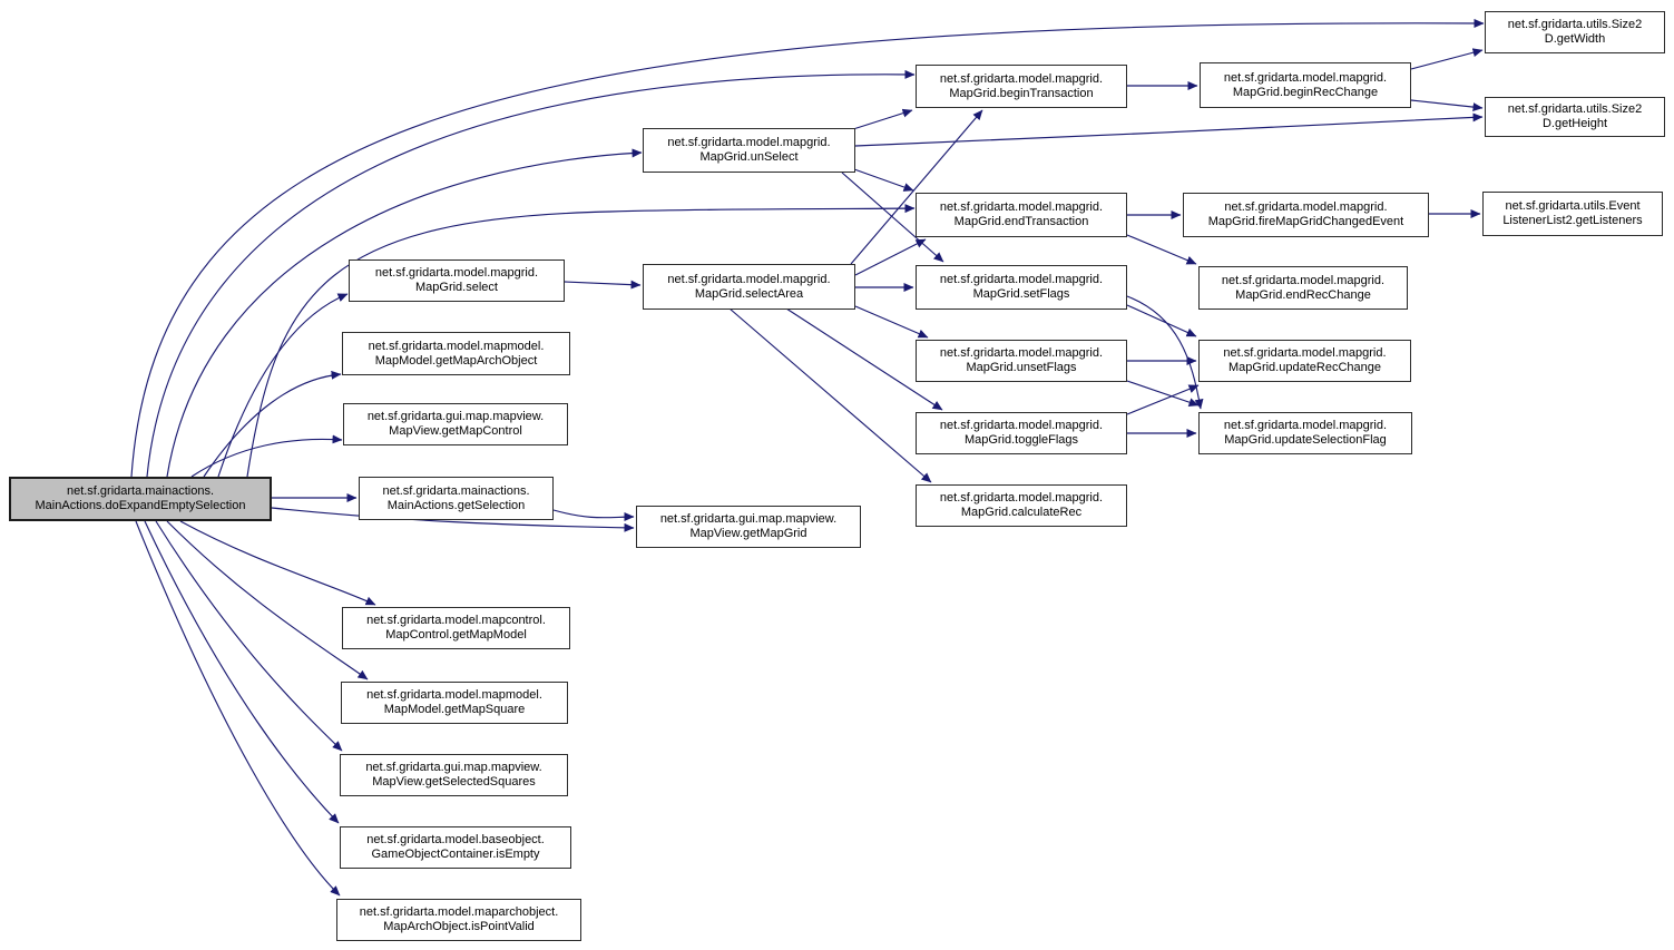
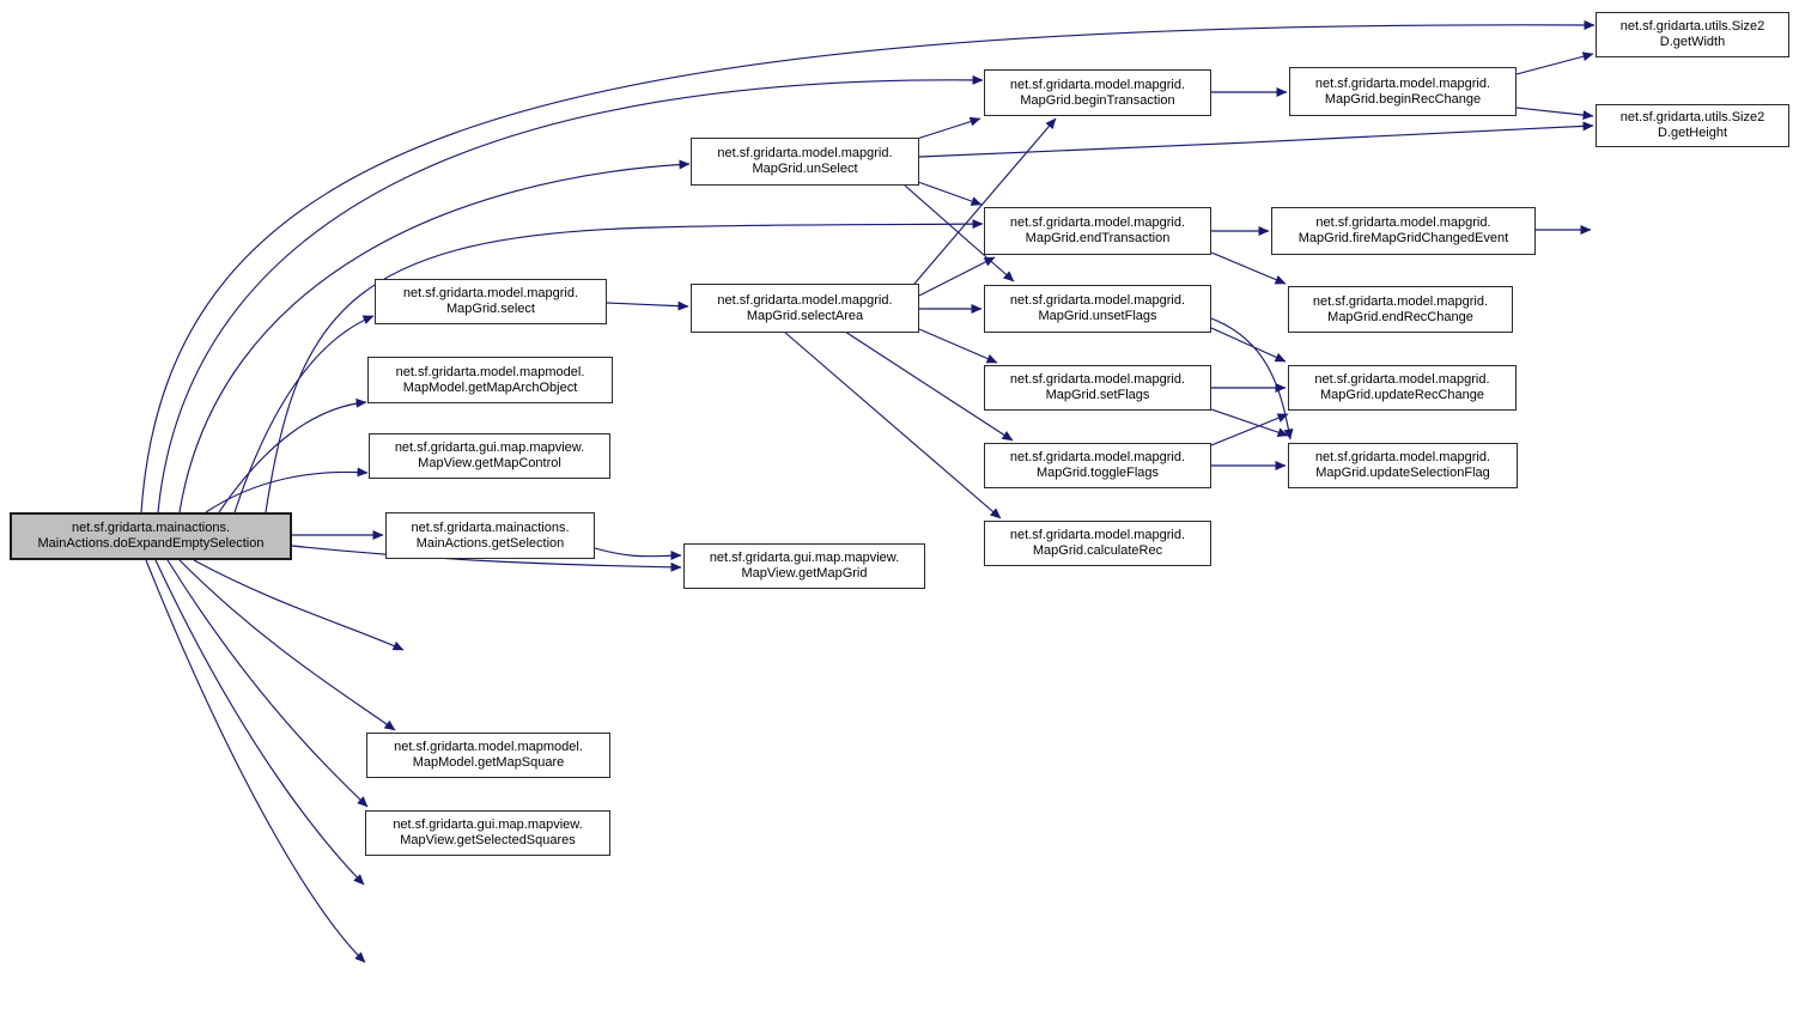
  net.sf.gridarta.mainactions.
  MainActions.doExpandEmptySelection
  net.sf.gridarta.model.mapgrid.
  MapGrid.select
  net.sf.gridarta.model.mapmodel.
  MapModel.getMapArchObject
  net.sf.gridarta.gui.map.mapview.
  MapView.getMapControl
  net.sf.gridarta.mainactions.
  MainActions.getSelection
- net.sf.gridarta.model.mapcontrol.
- MapControl.getMapModel
  net.sf.gridarta.model.mapmodel.
  MapModel.getMapSquare
  net.sf.gridarta.gui.map.mapview.
  MapView.getSelectedSquares
- net.sf.gridarta.model.baseobject.
- GameObjectContainer.isEmpty
- net.sf.gridarta.model.maparchobject.
- MapArchObject.isPointValid
  net.sf.gridarta.model.mapgrid.
  MapGrid.unSelect
  net.sf.gridarta.model.mapgrid.
  MapGrid.selectArea
  net.sf.gridarta.gui.map.mapview.
  MapView.getMapGrid
  net.sf.gridarta.model.mapgrid.
  MapGrid.beginTransaction
  net.sf.gridarta.model.mapgrid.
  MapGrid.endTransaction
  net.sf.gridarta.model.mapgrid.
- MapGrid.setFlags
+ MapGrid.unsetFlags
  net.sf.gridarta.model.mapgrid.
- MapGrid.unsetFlags
+ MapGrid.setFlags
  net.sf.gridarta.model.mapgrid.
  MapGrid.toggleFlags
  net.sf.gridarta.model.mapgrid.
  MapGrid.calculateRec
  net.sf.gridarta.model.mapgrid.
  MapGrid.beginRecChange
  net.sf.gridarta.model.mapgrid.
  MapGrid.fireMapGridChangedEvent
  net.sf.gridarta.model.mapgrid.
  MapGrid.endRecChange
  net.sf.gridarta.model.mapgrid.
  MapGrid.updateRecChange
  net.sf.gridarta.model.mapgrid.
  MapGrid.updateSelectionFlag
  net.sf.gridarta.utils.Size2
  D.getWidth
  net.sf.gridarta.utils.Size2
  D.getHeight
- net.sf.gridarta.utils.Event
- ListenerList2.getListeners
